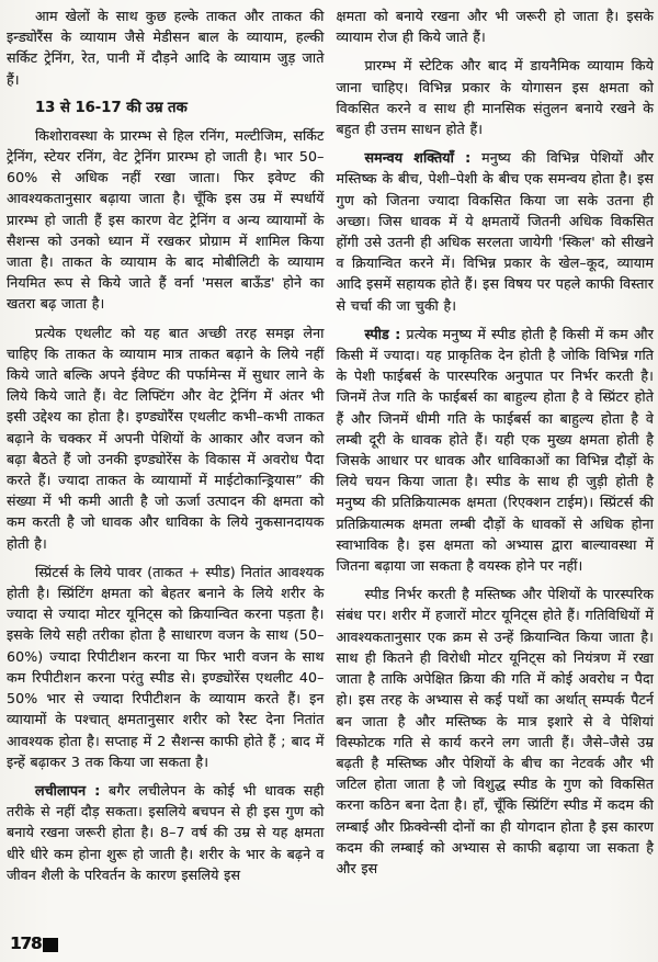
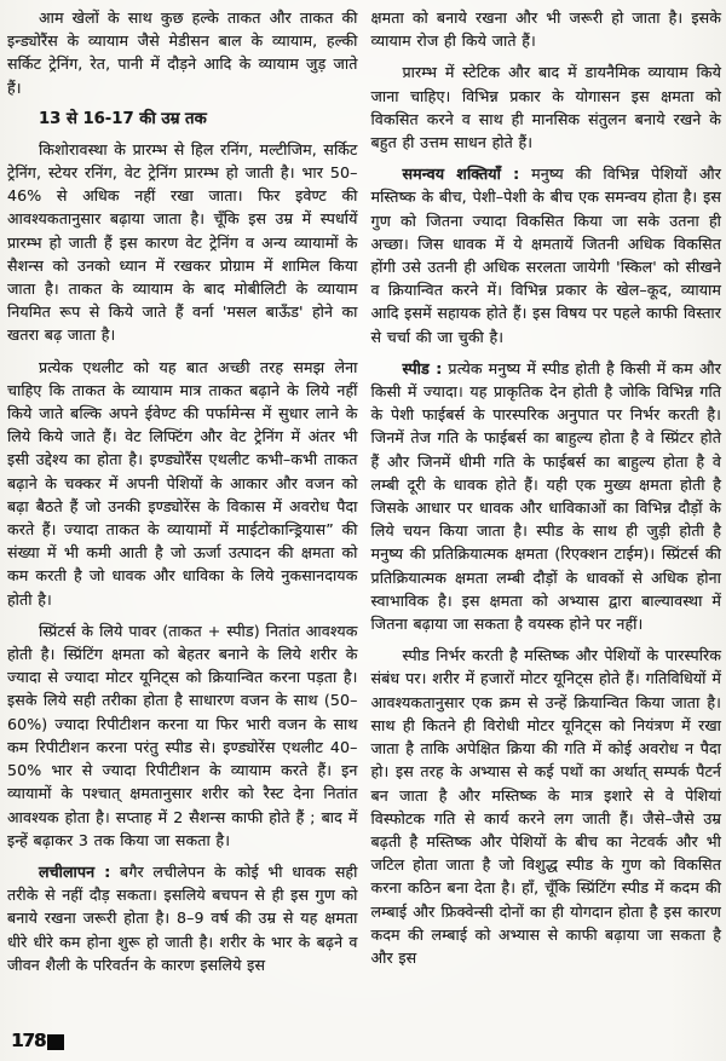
  आम खेलों के साथ कुछ हल्के ताकत और ताकत की इन्ड्योरैंस के व्यायाम जैसे मेडीसन बाल के व्यायाम, हल्की सर्किट ट्रेनिंग, रेत, पानी में दौड़ने आदि के व्यायाम जुड़ जाते हैं।
  13 से 16-17 की उम्र तक
- किशोरावस्था के प्रारम्भ से हिल रनिंग, मल्टीजिम, सर्किट ट्रेनिंग, स्टेयर रनिंग, वेट ट्रेनिंग प्रारम्भ हो जाती है। भार 50–60% से अधिक नहीं रखा जाता। फिर इवेण्ट की आवश्यकतानुसार बढ़ाया जाता है। चूँकि इस उम्र में स्पर्धायें प्रारम्भ हो जाती हैं इस कारण वेट ट्रेनिंग व अन्य व्यायामों के सैशन्स को उनको ध्यान में रखकर प्रोग्राम में शामिल किया जाता है। ताकत के व्यायाम के बाद मोबीलिटी के व्यायाम नियमित रूप से किये जाते हैं वर्ना 'मसल बाऊँड' होने का खतरा बढ़ जाता है।
+ किशोरावस्था के प्रारम्भ से हिल रनिंग, मल्टीजिम, सर्किट ट्रेनिंग, स्टेयर रनिंग, वेट ट्रेनिंग प्रारम्भ हो जाती है। भार 50–46% से अधिक नहीं रखा जाता। फिर इवेण्ट की आवश्यकतानुसार बढ़ाया जाता है। चूँकि इस उम्र में स्पर्धायें प्रारम्भ हो जाती हैं इस कारण वेट ट्रेनिंग व अन्य व्यायामों के सैशन्स को उनको ध्यान में रखकर प्रोग्राम में शामिल किया जाता है। ताकत के व्यायाम के बाद मोबीलिटी के व्यायाम नियमित रूप से किये जाते हैं वर्ना 'मसल बाऊँड' होने का खतरा बढ़ जाता है।
  प्रत्येक एथलीट को यह बात अच्छी तरह समझ लेना चाहिए कि ताकत के व्यायाम मात्र ताकत बढ़ाने के लिये नहीं किये जाते बल्कि अपने ईवेण्ट की पर्फामेन्स में सुधार लाने के लिये किये जाते हैं। वेट लिफ्टिंग और वेट ट्रेनिंग में अंतर भी इसी उद्देश्य का होता है। इण्ड्योरैंस एथलीट कभी–कभी ताकत बढ़ाने के चक्कर में अपनी पेशियों के आकार और वजन को बढ़ा बैठते हैं जो उनकी इण्ड्योरेंस के विकास में अवरोध पैदा करते हैं। ज्यादा ताकत के व्यायामों में माईटोकान्ड्रियास” की संख्या में भी कमी आती है जो ऊर्जा उत्पादन की क्षमता को कम करती है जो धावक और धाविका के लिये नुकसानदायक होती है।
  स्प्रिंटर्स के लिये पावर (ताकत + स्पीड) नितांत आवश्यक होती है। स्प्रिंटिंग क्षमता को बेहतर बनाने के लिये शरीर के ज्यादा से ज्यादा मोटर यूनिट्स को क्रियान्वित करना पड़ता है। इसके लिये सही तरीका होता है साधारण वजन के साथ (50–60%) ज्यादा रिपीटीशन करना या फिर भारी वजन के साथ कम रिपीटीशन करना परंतु स्पीड से। इण्ड्योरेंस एथलीट 40–50% भार से ज्यादा रिपीटीशन के व्यायाम करते हैं। इन व्यायामों के पश्चात् क्षमतानुसार शरीर को रैस्ट देना नितांत आवश्यक होता है। सप्ताह में 2 सैशन्स काफी होते हैं ; बाद में इन्हें बढ़ाकर 3 तक किया जा सकता है।
- लचीलापन : बगैर लचीलेपन के कोई भी धावक सही तरीके से नहीं दौड़ सकता। इसलिये बचपन से ही इस गुण को बनाये रखना जरूरी होता है। 8–7 वर्ष की उम्र से यह क्षमता धीरे धीरे कम होना शुरू हो जाती है। शरीर के भार के बढ़ने व जीवन शैली के परिवर्तन के कारण इसलिये इस
+ लचीलापन : बगैर लचीलेपन के कोई भी धावक सही तरीके से नहीं दौड़ सकता। इसलिये बचपन से ही इस गुण को बनाये रखना जरूरी होता है। 8–9 वर्ष की उम्र से यह क्षमता धीरे धीरे कम होना शुरू हो जाती है। शरीर के भार के बढ़ने व जीवन शैली के परिवर्तन के कारण इसलिये इस
  क्षमता को बनाये रखना और भी जरूरी हो जाता है। इसके व्यायाम रोज ही किये जाते हैं।
  प्रारम्भ में स्टेटिक और बाद में डायनैमिक व्यायाम किये जाना चाहिए। विभिन्न प्रकार के योगासन इस क्षमता को विकसित करने व साथ ही मानसिक संतुलन बनाये रखने के बहुत ही उत्तम साधन होते हैं।
  समन्वय शक्तियाँ : मनुष्य की विभिन्न पेशियों और मस्तिष्क के बीच, पेशी–पेशी के बीच एक समन्वय होता है। इस गुण को जितना ज्यादा विकसित किया जा सके उतना ही अच्छा। जिस धावक में ये क्षमतायें जितनी अधिक विकसित होंगी उसे उतनी ही अधिक सरलता जायेगी 'स्किल' को सीखने व क्रियान्वित करने में। विभिन्न प्रकार के खेल–कूद, व्यायाम आदि इसमें सहायक होते हैं। इस विषय पर पहले काफी विस्तार से चर्चा की जा चुकी है।
  स्पीड : प्रत्येक मनुष्य में स्पीड होती है किसी में कम और किसी में ज्यादा। यह प्राकृतिक देन होती है जोकि विभिन्न गति के पेशी फाईबर्स के पारस्परिक अनुपात पर निर्भर करती है। जिनमें तेज गति के फाईबर्स का बाहुल्य होता है वे स्प्रिंटर होते हैं और जिनमें धीमी गति के फाईबर्स का बाहुल्य होता है वे लम्बी दूरी के धावक होते हैं। यही एक मुख्य क्षमता होती है जिसके आधार पर धावक और धाविकाओं का विभिन्न दौड़ों के लिये चयन किया जाता है। स्पीड के साथ ही जुड़ी होती है मनुष्य की प्रतिक्रियात्मक क्षमता (रिएक्शन टाईम)। स्प्रिंटर्स की प्रतिक्रियात्मक क्षमता लम्बी दौड़ों के धावकों से अधिक होना स्वाभाविक है। इस क्षमता को अभ्यास द्वारा बाल्यावस्था में जितना बढ़ाया जा सकता है वयस्क होने पर नहीं।
  स्पीड निर्भर करती है मस्तिष्क और पेशियों के पारस्परिक संबंध पर। शरीर में हजारों मोटर यूनिट्स होते हैं। गतिविधियों में आवश्यकतानुसार एक क्रम से उन्हें क्रियान्वित किया जाता है। साथ ही कितने ही विरोधी मोटर यूनिट्स को नियंत्रण में रखा जाता है ताकि अपेक्षित क्रिया की गति में कोई अवरोध न पैदा हो। इस तरह के अभ्यास से कई पथों का अर्थात् सम्पर्क पैटर्न बन जाता है और मस्तिष्क के मात्र इशारे से वे पेशियां विस्फोटक गति से कार्य करने लग जाती हैं। जैसे–जैसे उम्र बढ़ती है मस्तिष्क और पेशियों के बीच का नेटवर्क और भी जटिल होता जाता है जो विशुद्ध स्पीड के गुण को विकसित करना कठिन बना देता है। हाँ, चूँकि स्प्रिंटिंग स्पीड में कदम की लम्बाई और फ्रिक्वेन्सी दोनों का ही योगदान होता है इस कारण कदम की लम्बाई को अभ्यास से काफी बढ़ाया जा सकता है और इस
  178
